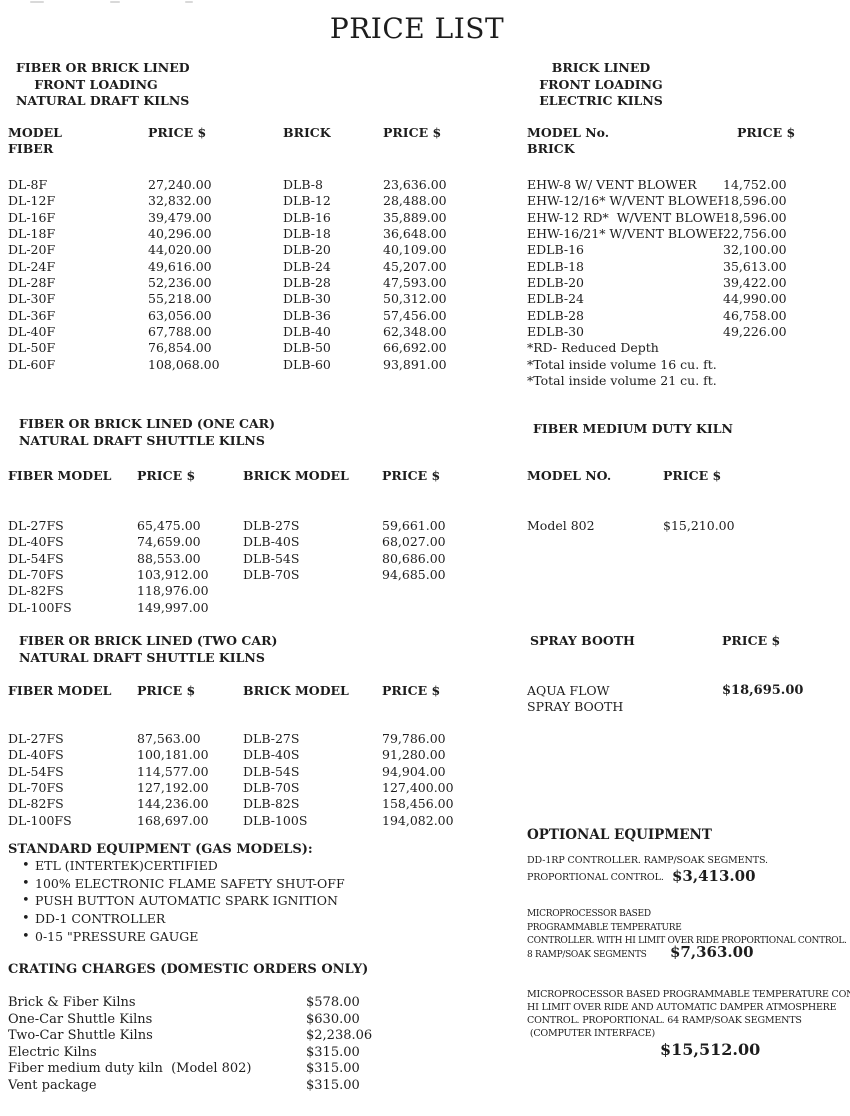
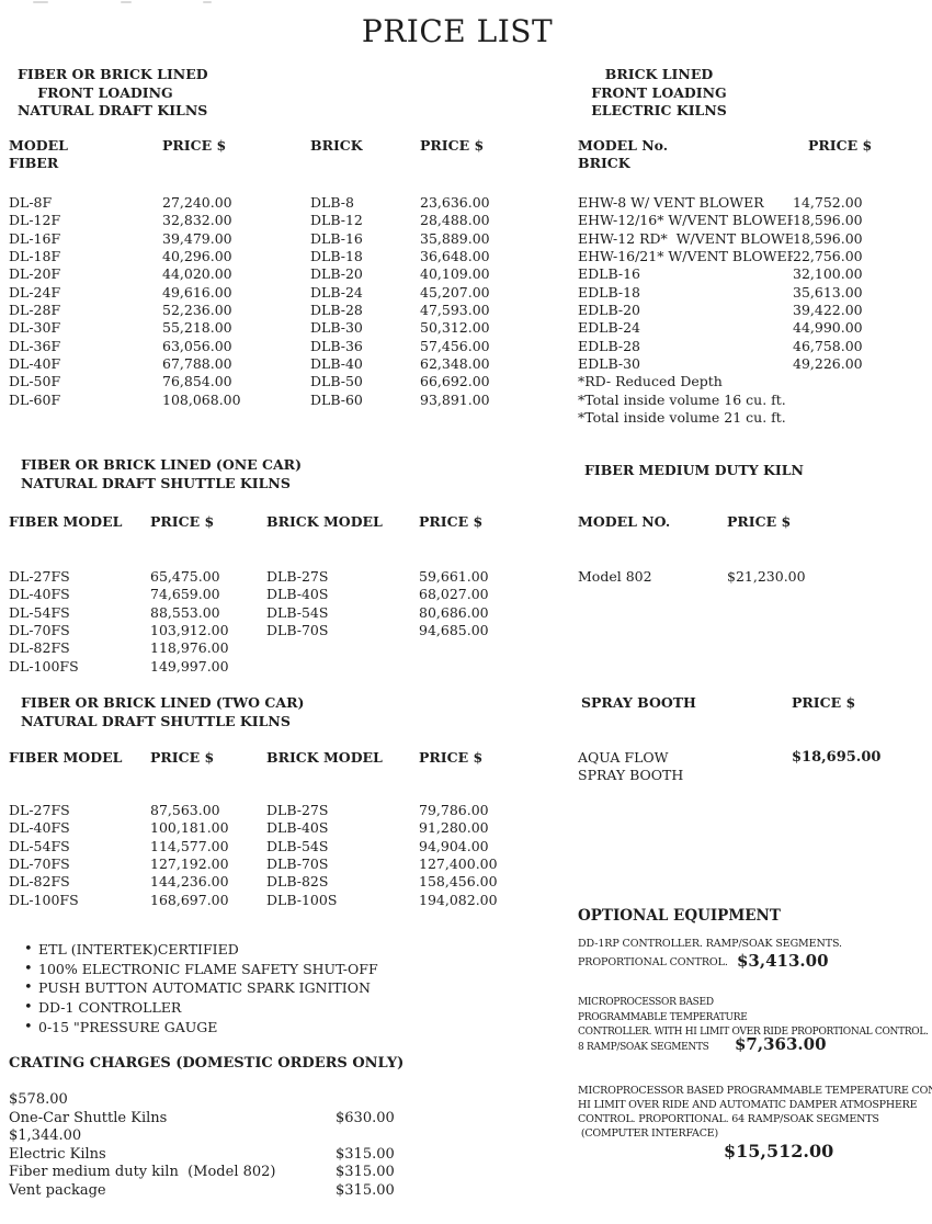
  PRICE LIST
  FIBER OR BRICK LINED
  FRONT LOADING
  NATURAL DRAFT KILNS
  MODEL
  FIBER
  PRICE $
  BRICK
  PRICE $
  DL-8F
  27,240.00
  DLB-8
  23,636.00
  DL-12F
  32,832.00
  DLB-12
  28,488.00
  DL-16F
  39,479.00
  DLB-16
  35,889.00
  DL-18F
  40,296.00
  DLB-18
  36,648.00
  DL-20F
  44,020.00
  DLB-20
  40,109.00
  DL-24F
  49,616.00
  DLB-24
  45,207.00
  DL-28F
  52,236.00
  DLB-28
  47,593.00
  DL-30F
  55,218.00
  DLB-30
  50,312.00
  DL-36F
  63,056.00
  DLB-36
  57,456.00
  DL-40F
  67,788.00
  DLB-40
  62,348.00
  DL-50F
  76,854.00
  DLB-50
  66,692.00
  DL-60F
  108,068.00
  DLB-60
  93,891.00
  BRICK LINED
  FRONT LOADING
  ELECTRIC KILNS
  MODEL No.
  BRICK
  PRICE $
  EHW-8 W/ VENT BLOWER
  14,752.00
  EHW-12/16* W/VENT BLOWER
  18,596.00
  EHW-12 RD* W/VENT BLOWE
  18,596.00
  EHW-16/21* W/VENT BLOWER
  22,756.00
  EDLB-16
  32,100.00
  EDLB-18
  35,613.00
  EDLB-20
  39,422.00
  EDLB-24
  44,990.00
  EDLB-28
  46,758.00
  EDLB-30
  49,226.00
  *RD- Reduced Depth
  *Total inside volume 16 cu. ft.
  *Total inside volume 21 cu. ft.
  FIBER OR BRICK LINED (ONE CAR)
  NATURAL DRAFT SHUTTLE KILNS
  FIBER MODEL
  PRICE $
  BRICK MODEL
  PRICE $
  DL-27FS
  65,475.00
  DLB-27S
  59,661.00
  DL-40FS
  74,659.00
  DLB-40S
  68,027.00
  DL-54FS
  88,553.00
  DLB-54S
  80,686.00
  DL-70FS
  103,912.00
  DLB-70S
  94,685.00
  DL-82FS
  118,976.00
  DL-100FS
  149,997.00
  FIBER MEDIUM DUTY KILN
  MODEL NO.
  PRICE $
  Model 802
- $15,210.00
+ $21,230.00
  FIBER OR BRICK LINED (TWO CAR)
  NATURAL DRAFT SHUTTLE KILNS
  FIBER MODEL
  PRICE $
  BRICK MODEL
  PRICE $
  DL-27FS
  87,563.00
  DLB-27S
  79,786.00
  DL-40FS
  100,181.00
  DLB-40S
  91,280.00
  DL-54FS
  114,577.00
  DLB-54S
  94,904.00
  DL-70FS
  127,192.00
  DLB-70S
  127,400.00
  DL-82FS
  144,236.00
  DLB-82S
  158,456.00
  DL-100FS
  168,697.00
  DLB-100S
  194,082.00
  SPRAY BOOTH
  PRICE $
  AQUA FLOW
  SPRAY BOOTH
  $18,695.00
- STANDARD EQUIPMENT (GAS MODELS):
  ETL (INTERTEK)CERTIFIED
  100% ELECTRONIC FLAME SAFETY SHUT-OFF
  PUSH BUTTON AUTOMATIC SPARK IGNITION
  DD-1 CONTROLLER
  0-15 "PRESSURE GAUGE
  CRATING CHARGES (DOMESTIC ORDERS ONLY)
- Brick & Fiber Kilns
  $578.00
  One-Car Shuttle Kilns
  $630.00
- Two-Car Shuttle Kilns
- $2,238.06
+ $1,344.00
  Electric Kilns
  $315.00
  Fiber medium duty kiln (Model 802)
  $315.00
  Vent package
  $315.00
  OPTIONAL EQUIPMENT
  DD-1RP CONTROLLER. RAMP/SOAK SEGMENTS.
  PROPORTIONAL CONTROL.
  $3,413.00
  MICROPROCESSOR BASED
  PROGRAMMABLE TEMPERATURE
  CONTROLLER. WITH HI LIMIT OVER RIDE PROPORTIONAL CONTROL.
  8 RAMP/SOAK SEGMENTS
  $7,363.00
  MICROPROCESSOR BASED PROGRAMMABLE TEMPERATURE CO
  HI LIMIT OVER RIDE AND AUTOMATIC DAMPER ATMOSPHERE
  CONTROL. PROPORTIONAL. 64 RAMP/SOAK SEGMENTS
  (COMPUTER INTERFACE)
  $15,512.00
